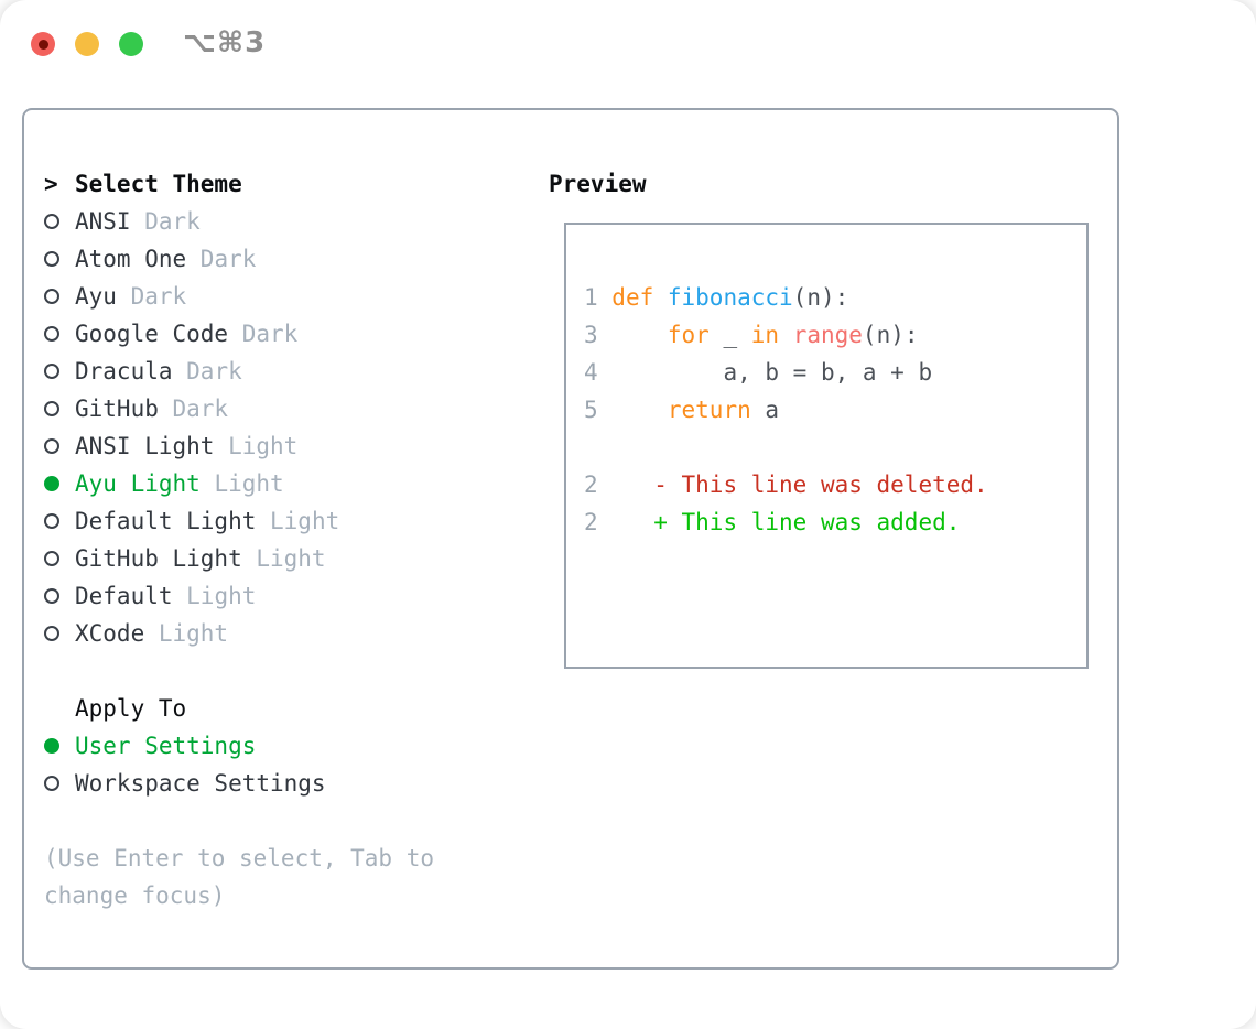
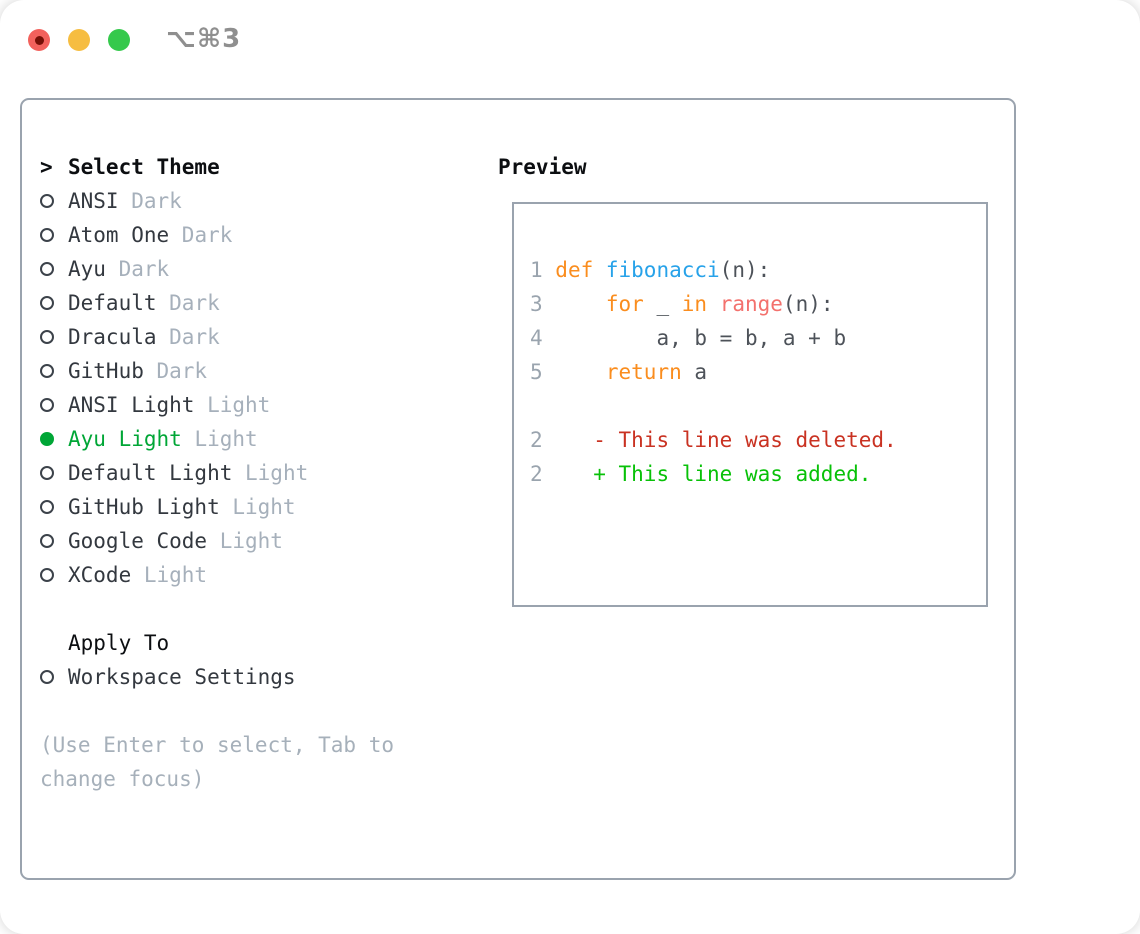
  ⌥⌘3
  >
  Select Theme
  ANSI
  Dark
  Atom One
  Dark
  Ayu
  Dark
- Google Code
+ Default
  Dark
  Dracula
  Dark
  GitHub
  Dark
  ANSI Light
  Light
  Ayu Light
  Light
  Default Light
  Light
  GitHub Light
  Light
- Default
+ Google Code
  Light
  XCode
  Light
  Apply To
- User Settings
  Workspace Settings
  (Use Enter to select, Tab to
  change focus)
  Preview
  1 def fibonacci(n):
  3 for _ in range(n):
  4 a, b = b, a + b
  5 return a
  2 - This line was deleted.
  2 + This line was added.
